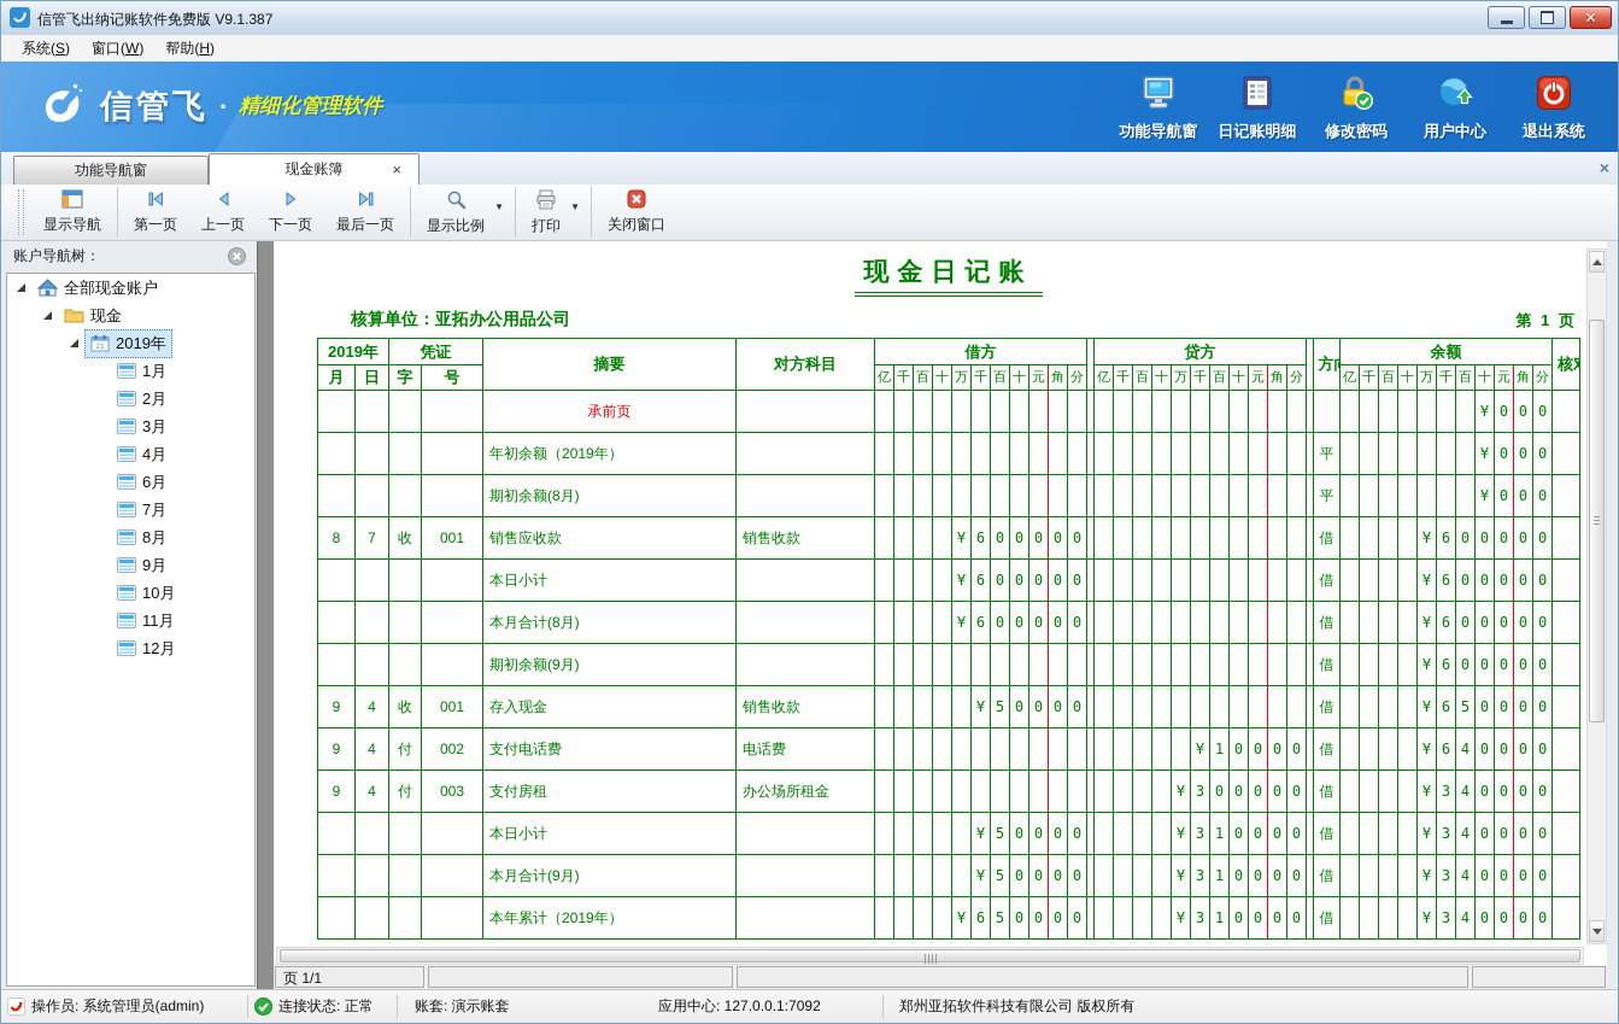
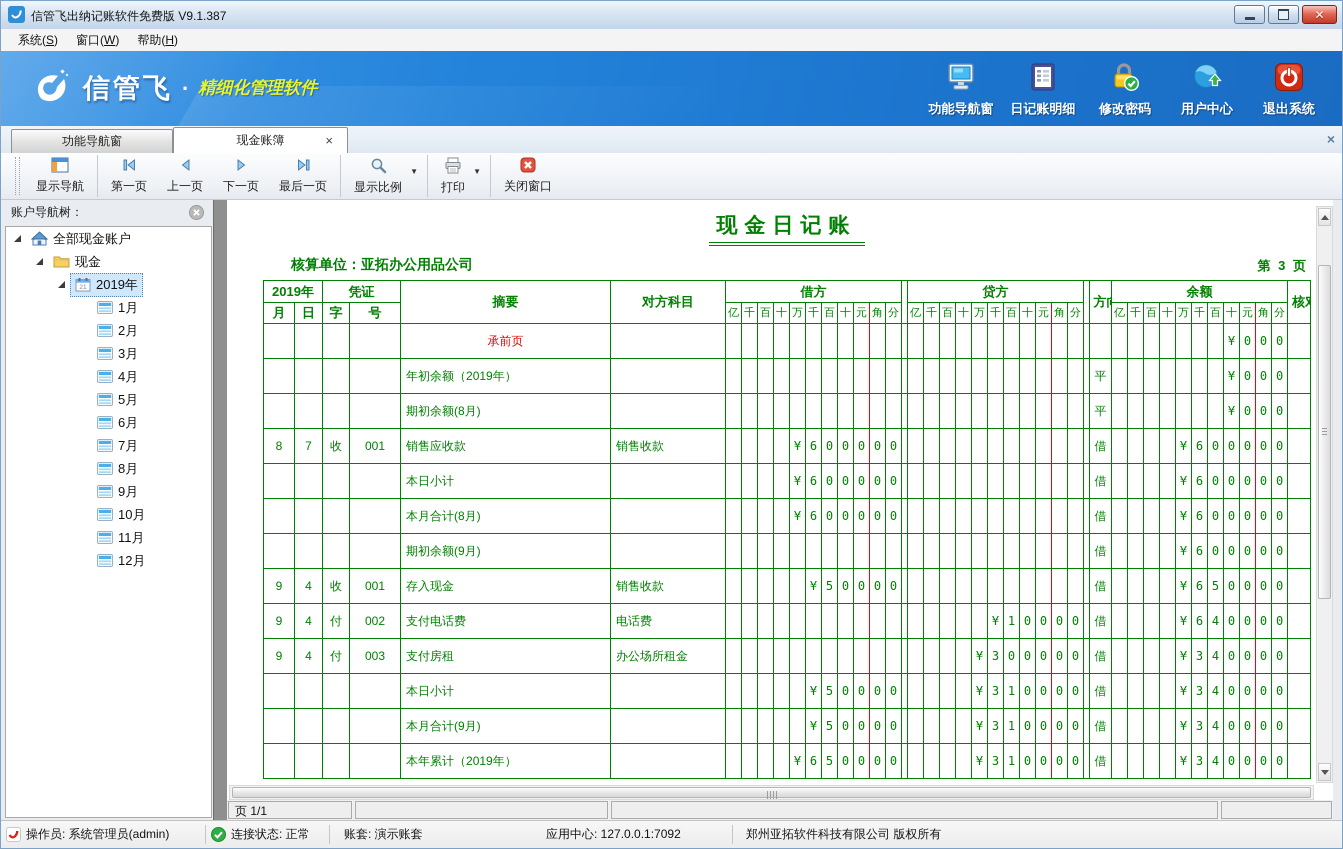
  信管飞出纳记账软件免费版 V9.1.387
  ✕
  系统(S)
  窗口(W)
  帮助(H)
  信管飞
  ·
  精细化管理软件
  功能导航窗
  日记账明细
  修改密码
  用户中心
  退出系统
  功能导航窗
  现金账簿
  ×
  ×
  显示导航
  第一页
  上一页
  下一页
  最后一页
  显示比例
  ▼
  打印
  ▼
  关闭窗口
  账户导航树：
  全部现金账户
  现金
  2019年
  1月
  2月
  3月
  4月
+ 5月
  6月
  7月
  8月
  9月
  10月
  11月
  12月
  现金日记账
  核算单位：亚拓办公用品公司
- 第 1 页
+ 第 3 页
  2019年	凭证	摘要	对方科目	借方		贷方		方	余额	核
  月	日	字	号	亿	千	百	十	万	千	百	十	元	角	分	亿	千	百	十	万	千	百	十	元	角	分	亿	千	百	十	万	千	百	十	元	角	分
  				承前页																																		¥	0	0	0
  				年初余额（2019年）																										平								¥	0	0	0
  				期初余额(8月)																										平								¥	0	0	0
  8	7	收	001	销售应收款	销售收款					¥	6	0	0	0	0	0														借					¥	6	0	0	0	0	0
  				本日小计						¥	6	0	0	0	0	0														借					¥	6	0	0	0	0	0
  				本月合计(8月)						¥	6	0	0	0	0	0														借					¥	6	0	0	0	0	0
  				期初余额(9月)																										借					¥	6	0	0	0	0	0
  9	4	收	001	存入现金	销售收款						¥	5	0	0	0	0														借					¥	6	5	0	0	0	0
  9	4	付	002	支付电话费	电话费																		¥	1	0	0	0	0		借					¥	6	4	0	0	0	0
  9	4	付	003	支付房租	办公场所租金																	¥	3	0	0	0	0	0		借					¥	3	4	0	0	0	0
  				本日小计							¥	5	0	0	0	0						¥	3	1	0	0	0	0		借					¥	3	4	0	0	0	0
  				本月合计(9月)							¥	5	0	0	0	0						¥	3	1	0	0	0	0		借					¥	3	4	0	0	0	0
  				本年累计（2019年）						¥	6	5	0	0	0	0						¥	3	1	0	0	0	0		借					¥	3	4	0	0	0	0
  页 1/1
  操作员: 系统管理员(admin)
  连接状态: 正常
  账套: 演示账套
  应用中心: 127.0.0.1:7092
  郑州亚拓软件科技有限公司 版权所有
